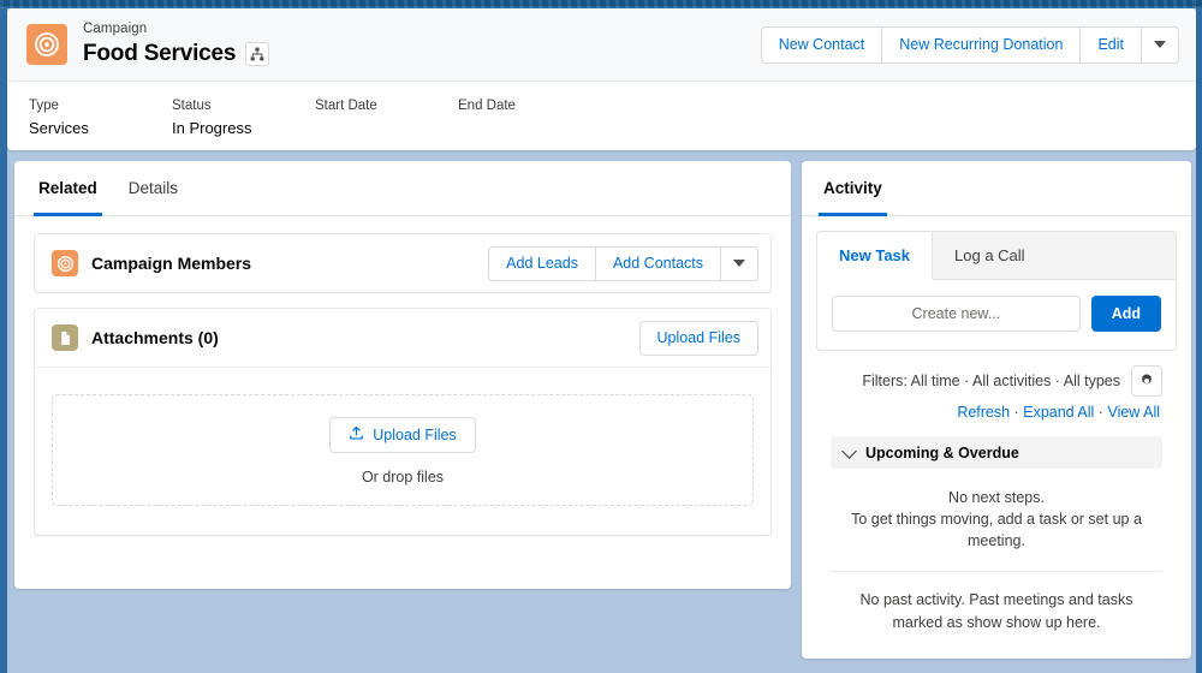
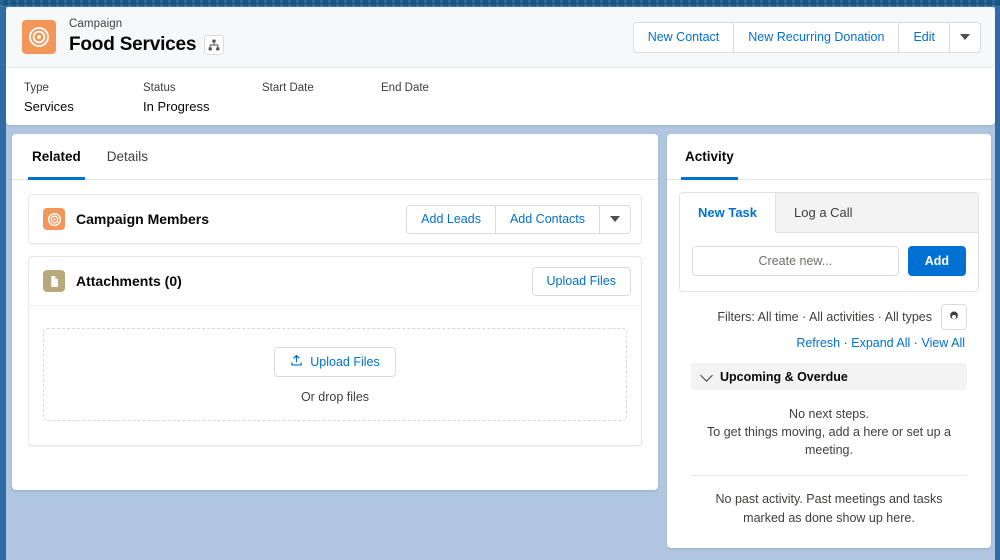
  Campaign
  Food Services
  New Contact
  New Recurring Donation
  Edit
  Type
  Services
  Status
  In Progress
  Start Date
  End Date
  Related
  Details
  Campaign Members
  Add Leads
  Add Contacts
  Attachments (0)
  Upload Files
  Upload Files
  Or drop files
  Activity
  New Task
  Log a Call
  Create new...
  Add
  Filters: All time · All activities · All types
  Refresh · Expand All · View All
  Upcoming & Overdue
  No next steps.
- To get things moving, add a task or set up a meeting.
+ To get things moving, add a here or set up a meeting.
- No past activity. Past meetings and tasks marked as show show up here.
+ No past activity. Past meetings and tasks marked as done show up here.
